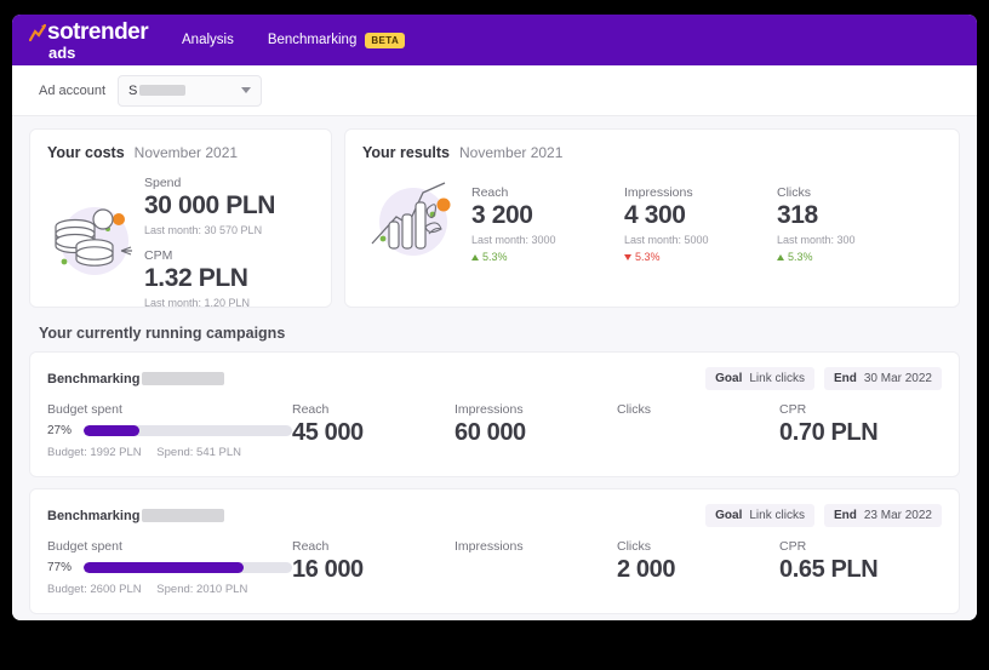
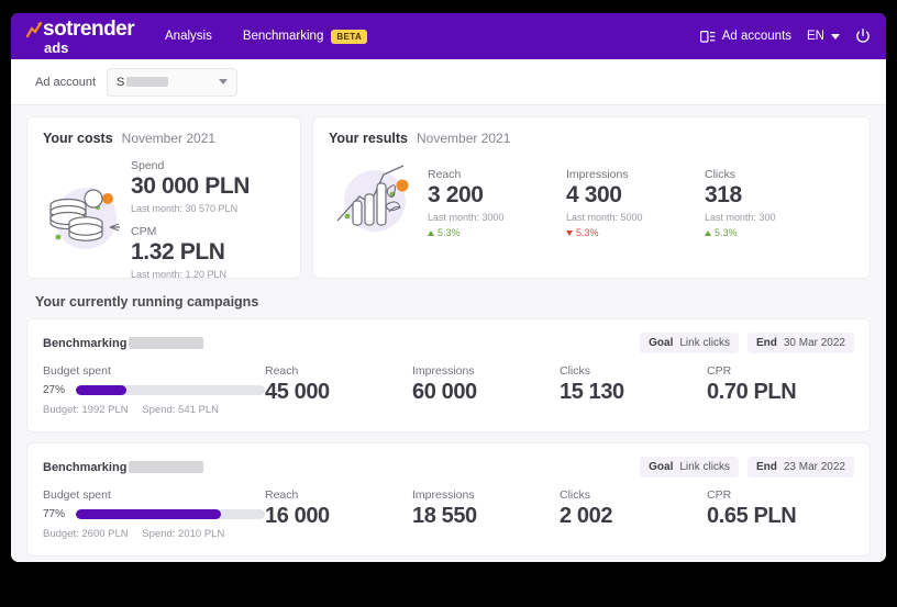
  sotrender
  ads
  Analysis
  Benchmarking
  BETA
+ Ad accounts
+ EN
  Ad account
  S
  Your costs
  November 2021
  Spend
  30 000 PLN
  Last month: 30 570 PLN
  CPM
  1.32 PLN
  Last month: 1.20 PLN
  Your results
  November 2021
  Reach
  3 200
  Last month: 3000
  5.3%
  Impressions
  4 300
  Last month: 5000
  5.3%
  Clicks
  318
  Last month: 300
  5.3%
  Your currently running campaigns
  Benchmarking
  Goal
  Link clicks
  End
  30 Mar 2022
  Budget spent
  27%
  Budget: 1992 PLN Spend: 541 PLN
  Reach
  45 000
  Impressions
  60 000
  Clicks
+ 15 130
  CPR
  0.70 PLN
  Benchmarking
  Goal
  Link clicks
  End
  23 Mar 2022
  Budget spent
  77%
  Budget: 2600 PLN Spend: 2010 PLN
  Reach
  16 000
  Impressions
+ 18 550
  Clicks
- 2 000
+ 2 002
  CPR
  0.65 PLN
